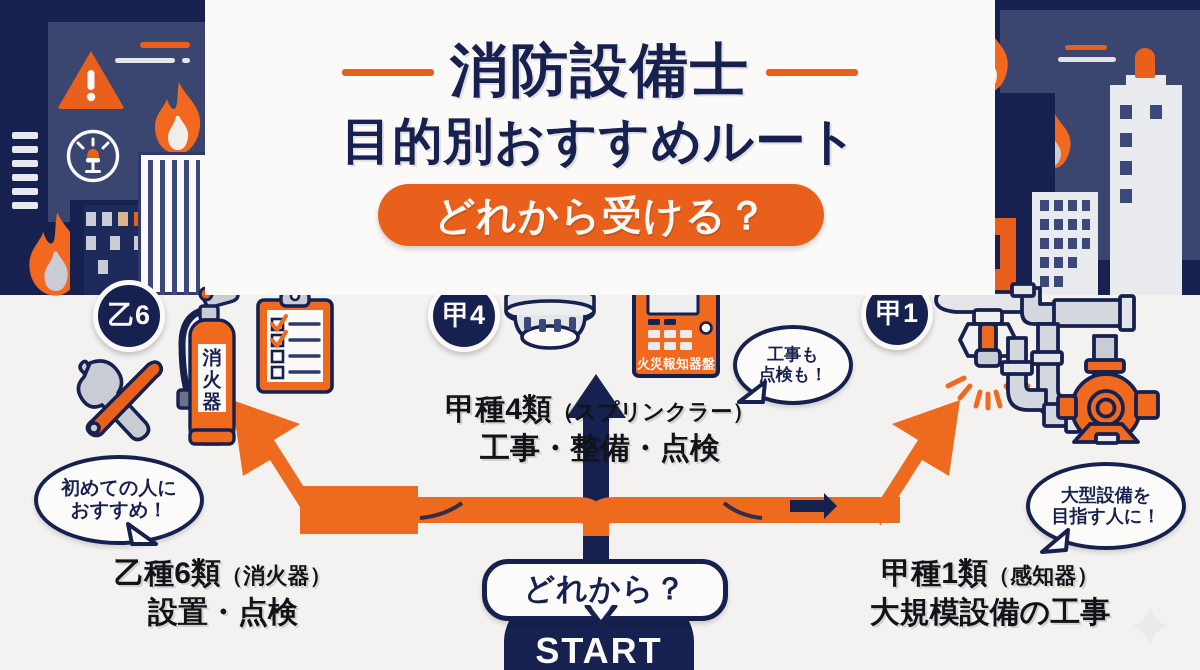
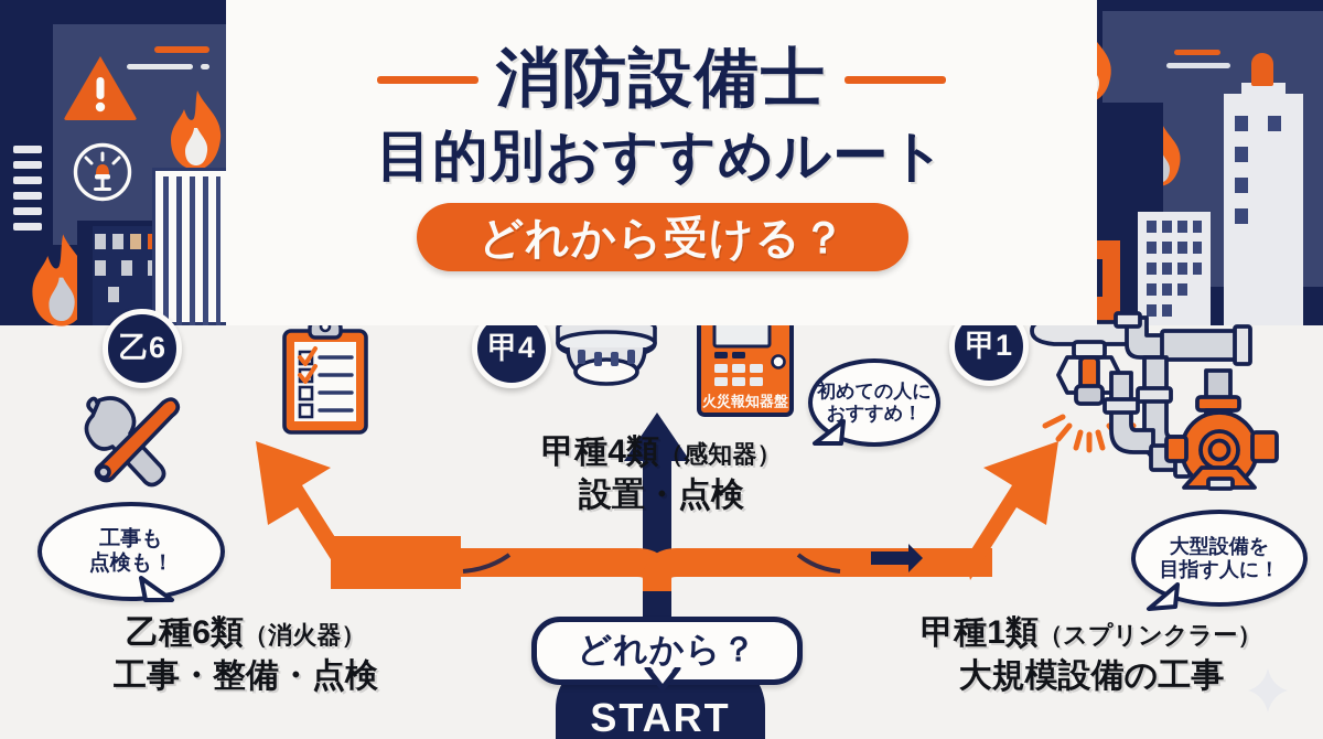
- 消
- 火
- 器
  火災報知器盤
  乙6
  甲4
  甲1
- 初めての人に
+ 工事も
- おすすめ！
+ 点検も！
- 工事も
+ 初めての人に
- 点検も！
+ おすすめ！
  大型設備を
  目指す人に！
- 甲種4類（スプリンクラー）
+ 甲種4類（感知器）
- 工事・整備・点検
+ 設置・点検
  乙種6類（消火器）
- 設置・点検
+ 工事・整備・点検
- 甲種1類（感知器）
+ 甲種1類（スプリンクラー）
  大規模設備の工事
  START
  どれから？
  消防設備士
  目的別おすすめルート
  どれから受ける？
